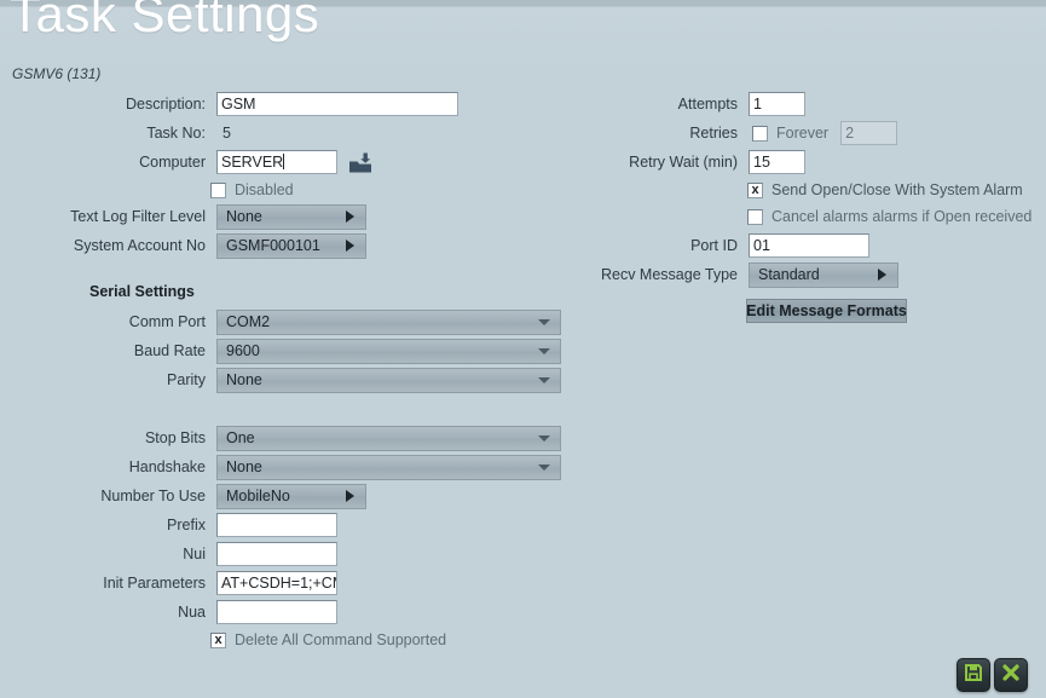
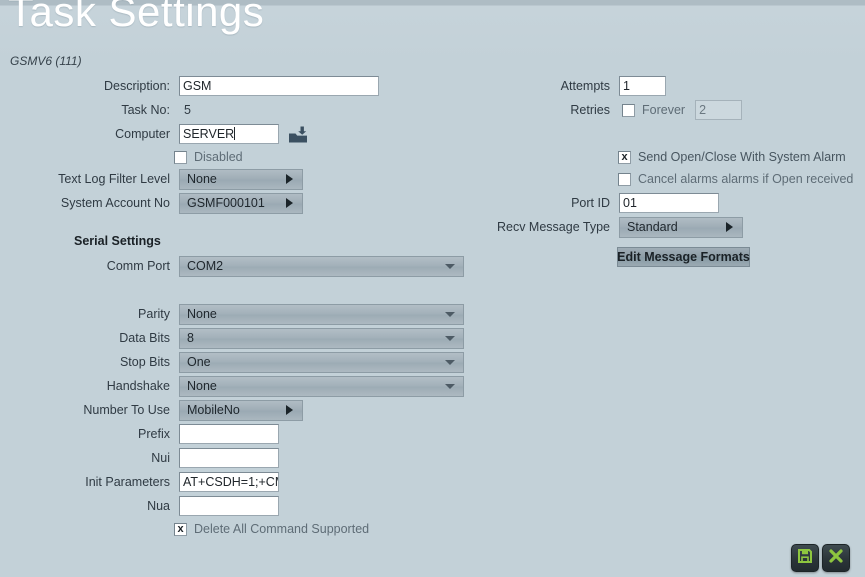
  Task Settings
- GSMV6 (131)
+ GSMV6 (111)
  Description:
  GSM
  Task No:
  5
  Computer
  SERVER
  Disabled
  Text Log Filter Level
  None
  System Account No
  GSMF000101
  Serial Settings
  Comm Port
  COM2
- Baud Rate
- 9600
  Parity
  None
+ Data Bits
+ 8
  Stop Bits
  One
  Handshake
  None
  Number To Use
  MobileNo
  Prefix
  Nui
  Init Parameters
  AT+CSDH=1;+C
  Nua
  x
  Delete All Command Supported
  Attempts
  1
  Retries
  Forever
  2
- Retry Wait (min)
- 15
  x
  Send Open/Close With System Alarm
  Cancel alarms alarms if Open received
  Port ID
  01
  Recv Message Type
  Standard
  Edit Message Formats
